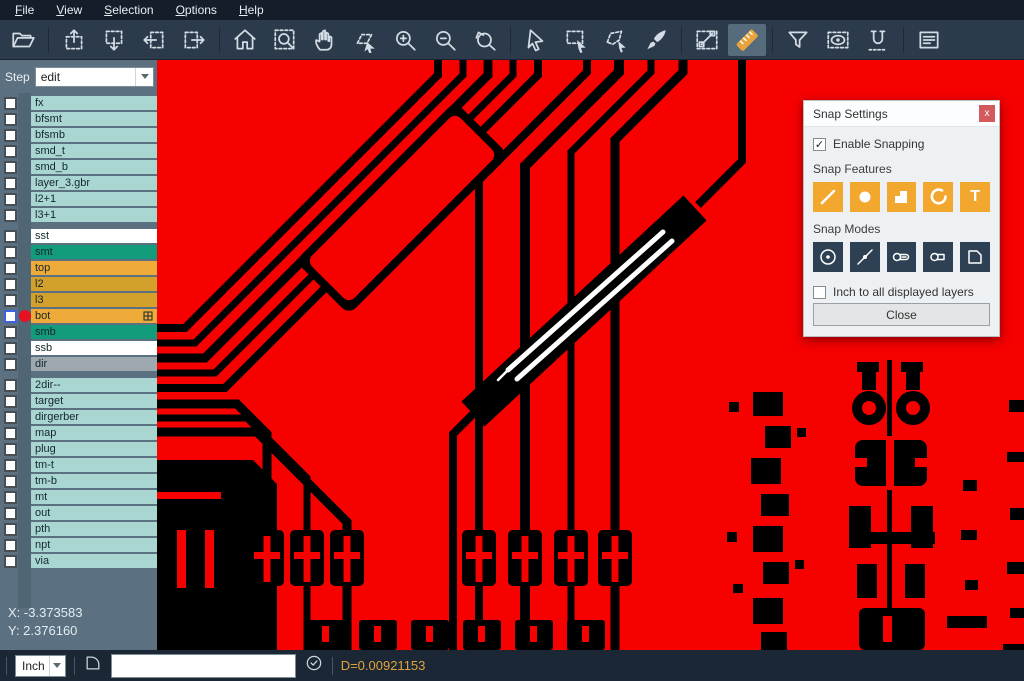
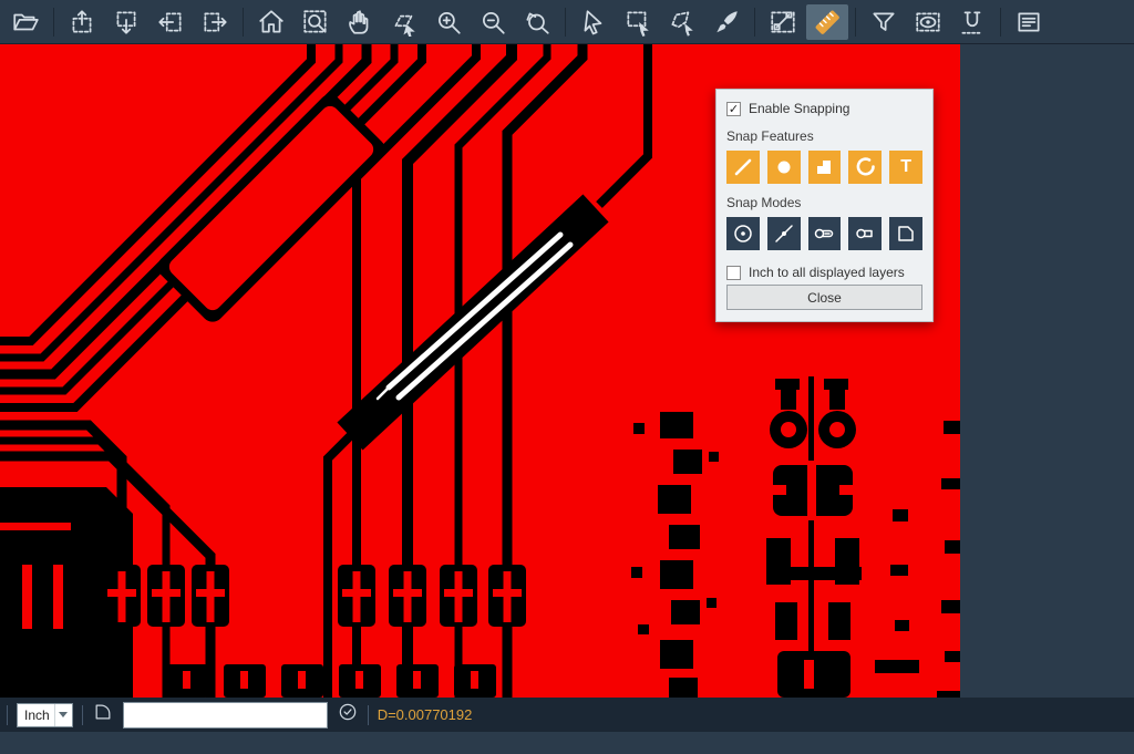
- File
- View
- Selection
- Options
- Help
- Step
- edit
- fx
- bfsmt
- bfsmb
- smd_t
- smd_b
- layer_3.gbr
- l2+1
- l3+1
- sst
- smt
- top
- l2
- l3
- bot
- smb
- ssb
- dir
- 2dir--
- target
- dirgerber
- map
- plug
- tm-t
- tm-b
- mt
- out
- pth
- npt
- via
- X: -3.373583
- Y: 2.376160
- Snap Settings
- x
  ✓
  Enable Snapping
  Snap Features
  T
  Snap Modes
  Inch to all displayed layers
  Close
  Inch
- D=0.00921153
+ D=0.00770192
